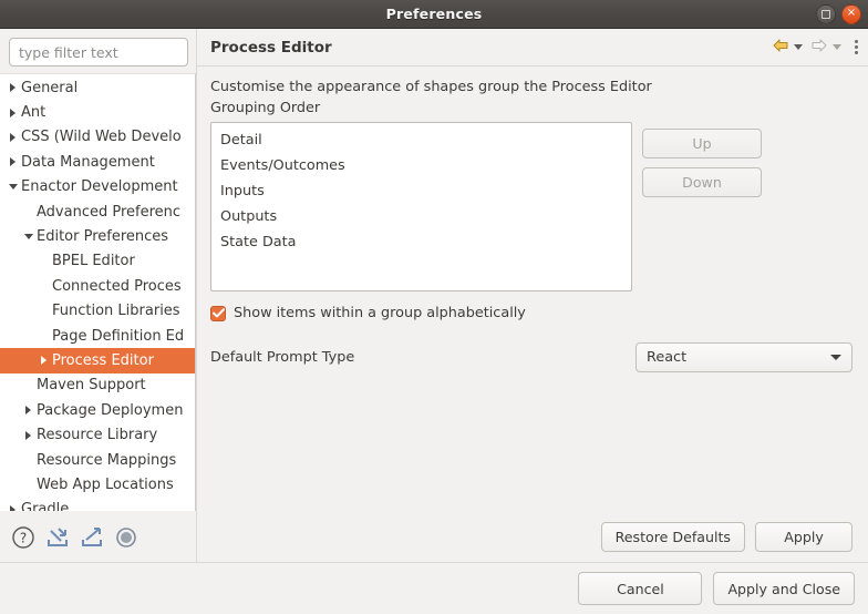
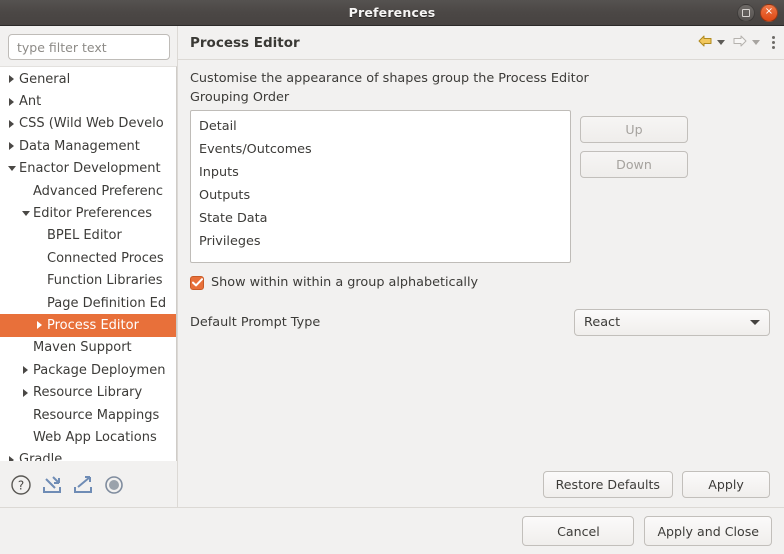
  Preferences
  ×
  type filter text
  General
  Ant
  CSS (Wild Web Develo
  Data Management
  Enactor Development
  Advanced Preferenc
  Editor Preferences
  BPEL Editor
  Connected Proces
  Function Libraries
  Page Definition Ed
  Process Editor
  Maven Support
  Package Deploymen
  Resource Library
  Resource Mappings
  Web App Locations
  Gradle
  ?
  Process Editor
  Customise the appearance of shapes group the Process Editor
  Grouping Order
  Detail
  Events/Outcomes
  Inputs
  Outputs
  State Data
+ Privileges
  Up
  Down
- Show items within a group alphabetically
+ Show within within a group alphabetically
  Default Prompt Type
  React
  Restore Defaults
  Apply
  Cancel
  Apply and Close
